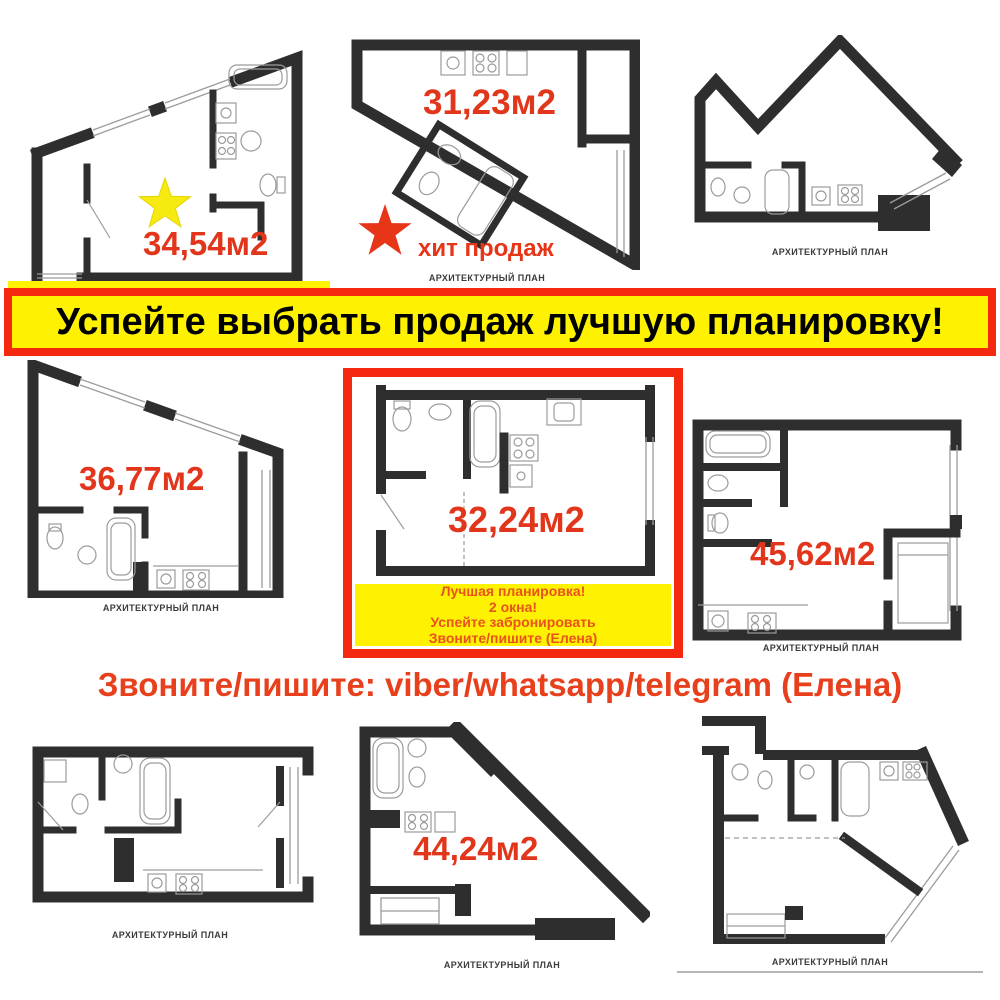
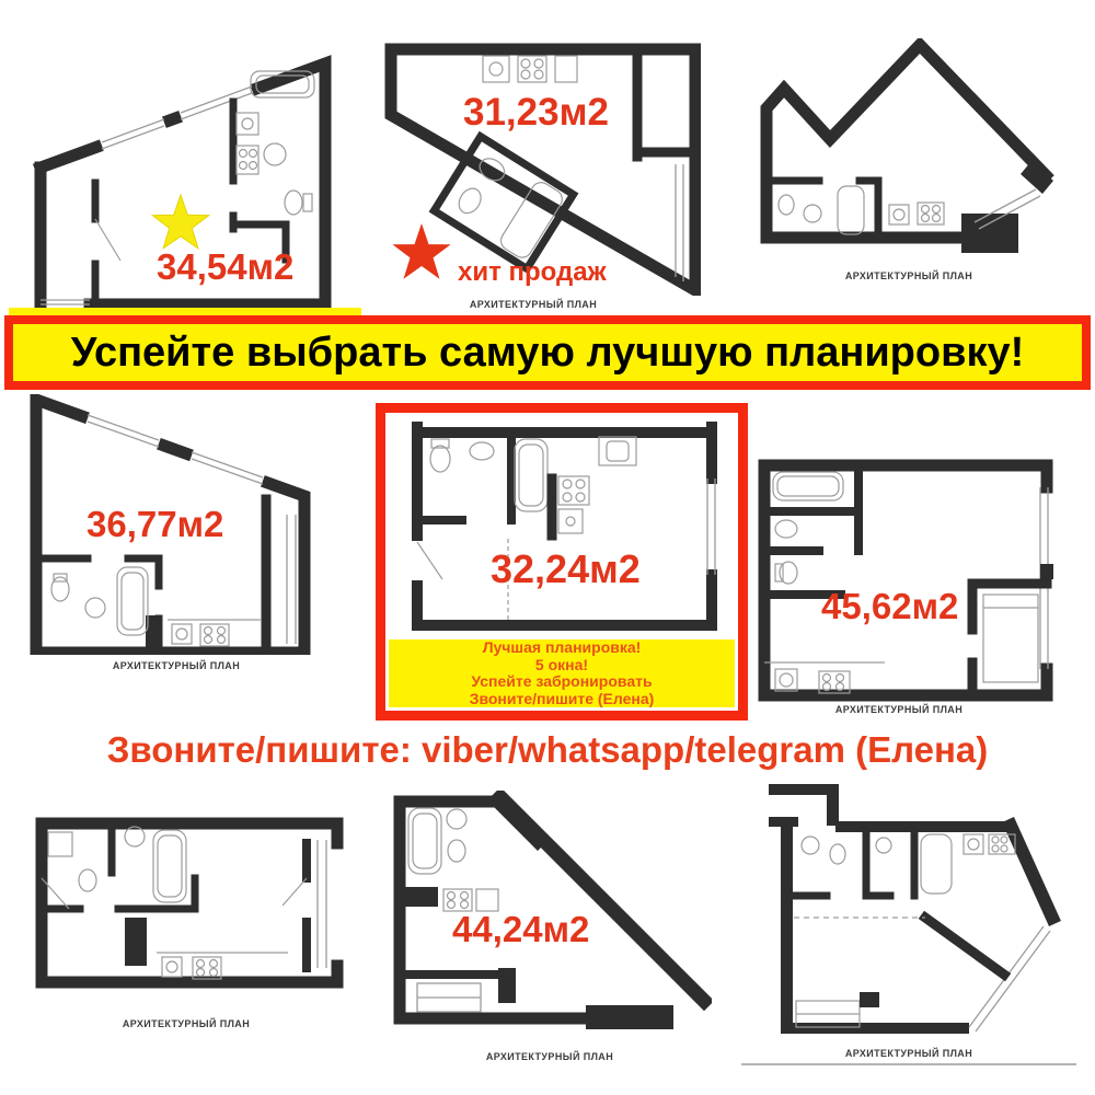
  34,54м2
  31,23м2
  хит продаж
  АРХИТЕКТУРНЫЙ ПЛАН
  АРХИТЕКТУРНЫЙ ПЛАН
- Успейте выбрать продаж лучшую планировку!
+ Успейте выбрать самую лучшую планировку!
  36,77м2
  АРХИТЕКТУРНЫЙ ПЛАН
  32,24м2
  Лучшая планировка!
- 2 окна!
+ 5 окна!
  Успейте забронировать
  Звоните/пишите (Елена)
  45,62м2
  АРХИТЕКТУРНЫЙ ПЛАН
  Звоните/пишите: viber/whatsapp/telegram (Елена)
  АРХИТЕКТУРНЫЙ ПЛАН
  44,24м2
  АРХИТЕКТУРНЫЙ ПЛАН
  АРХИТЕКТУРНЫЙ ПЛАН
